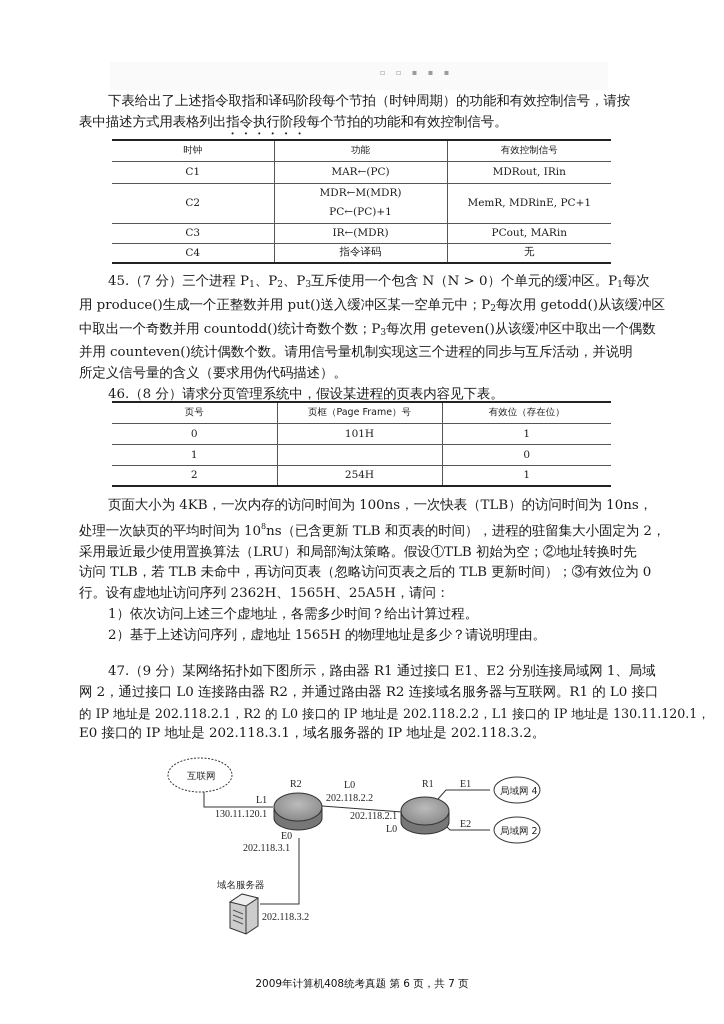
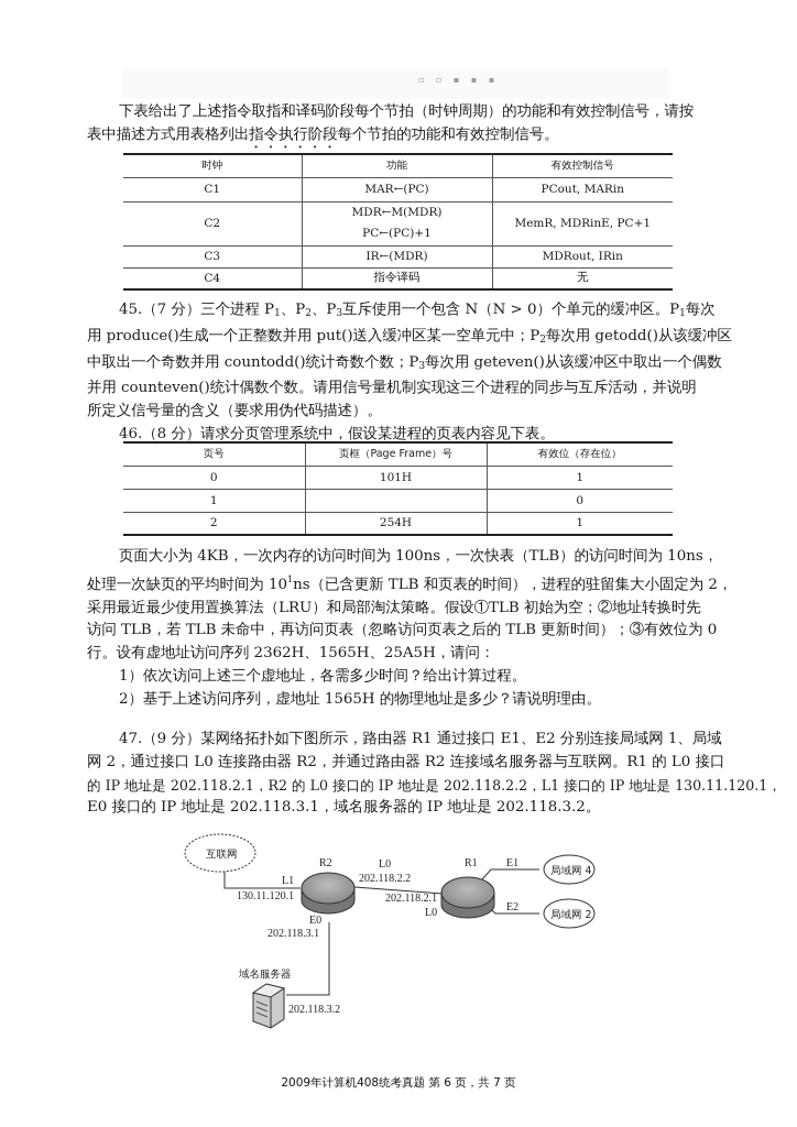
  ▫ ▫ ▪ ▪ ▪
  下表给出了上述指令取指和译码阶段每个节拍（时钟周期）的功能和有效控制信号，请按
  表中描述方式用表格列出指令执行阶段每个节拍的功能和有效控制信号。
  时钟	功能	有效控制信号
- C1	MAR←(PC)	MDRout, IRin
+ C1	MAR←(PC)	PCout, MARin
  C2	MDR←M(MDR)PC←(PC)+1	MemR, MDRinE, PC+1
- C3	IR←(MDR)	PCout, MARin
+ C3	IR←(MDR)	MDRout, IRin
  C4	指令译码	无
  45.（7 分）三个进程 P1、P2、P3互斥使用一个包含 N（N > 0）个单元的缓冲区。P1每次
  用 produce()生成一个正整数并用 put()送入缓冲区某一空单元中；P2每次用 getodd()从该缓冲区
  中取出一个奇数并用 countodd()统计奇数个数；P3每次用 geteven()从该缓冲区中取出一个偶数
  并用 counteven()统计偶数个数。请用信号量机制实现这三个进程的同步与互斥活动，并说明
  所定义信号量的含义（要求用伪代码描述）。
  46.（8 分）请求分页管理系统中，假设某进程的页表内容见下表。
  页号	页框（Page Frame）号	有效位（存在位）
  0	101H	1
  1		0
  2	254H	1
  页面大小为 4KB，一次内存的访问时间为 100ns，一次快表（TLB）的访问时间为 10ns，
- 处理一次缺页的平均时间为 108ns（已含更新 TLB 和页表的时间），进程的驻留集大小固定为 2，
+ 处理一次缺页的平均时间为 101ns（已含更新 TLB 和页表的时间），进程的驻留集大小固定为 2，
  采用最近最少使用置换算法（LRU）和局部淘汰策略。假设①TLB 初始为空；②地址转换时先
  访问 TLB，若 TLB 未命中，再访问页表（忽略访问页表之后的 TLB 更新时间）；③有效位为 0
  行。设有虚地址访问序列 2362H、1565H、25A5H，请问：
  1）依次访问上述三个虚地址，各需多少时间？给出计算过程。
  2）基于上述访问序列，虚地址 1565H 的物理地址是多少？请说明理由。
  47.（9 分）某网络拓扑如下图所示，路由器 R1 通过接口 E1、E2 分别连接局域网 1、局域
  网 2，通过接口 L0 连接路由器 R2，并通过路由器 R2 连接域名服务器与互联网。R1 的 L0 接口
  的 IP 地址是 202.118.2.1，R2 的 L0 接口的 IP 地址是 202.118.2.2，L1 接口的 IP 地址是 130.11.120.1，
  E0 接口的 IP 地址是 202.118.3.1，域名服务器的 IP 地址是 202.118.3.2。
  互联网
  局域网 4
  局域网 2
  R2
  R1
  L1
  130.11.120.1
  L0
  202.118.2.2
  202.118.2.1
  L0
  E1
  E2
  E0
  202.118.3.1
  域名服务器
  202.118.3.2
  2009年计算机408统考真题 第 6 页，共 7 页
